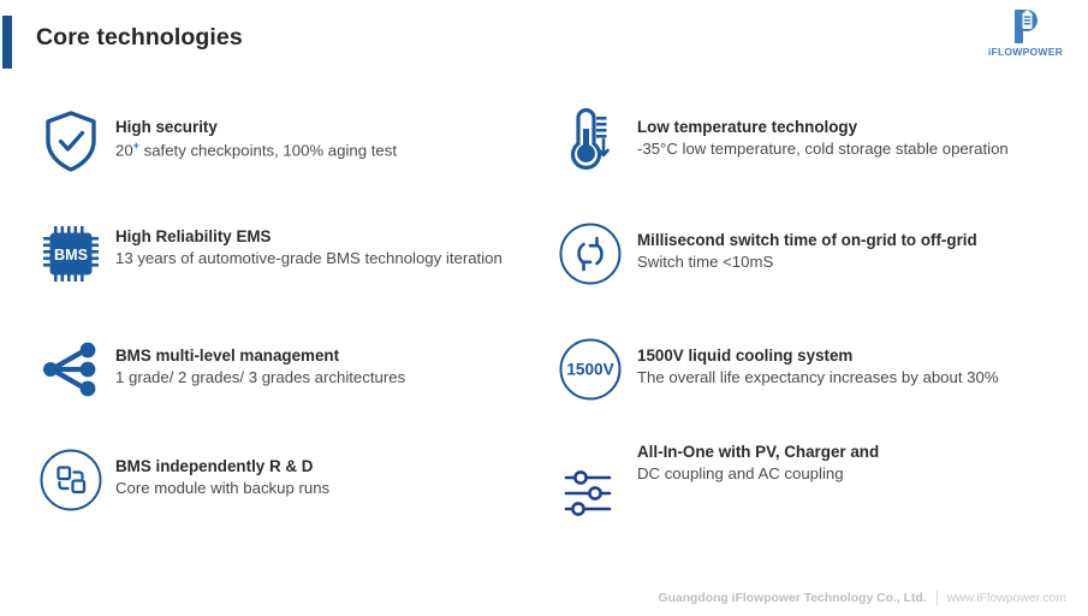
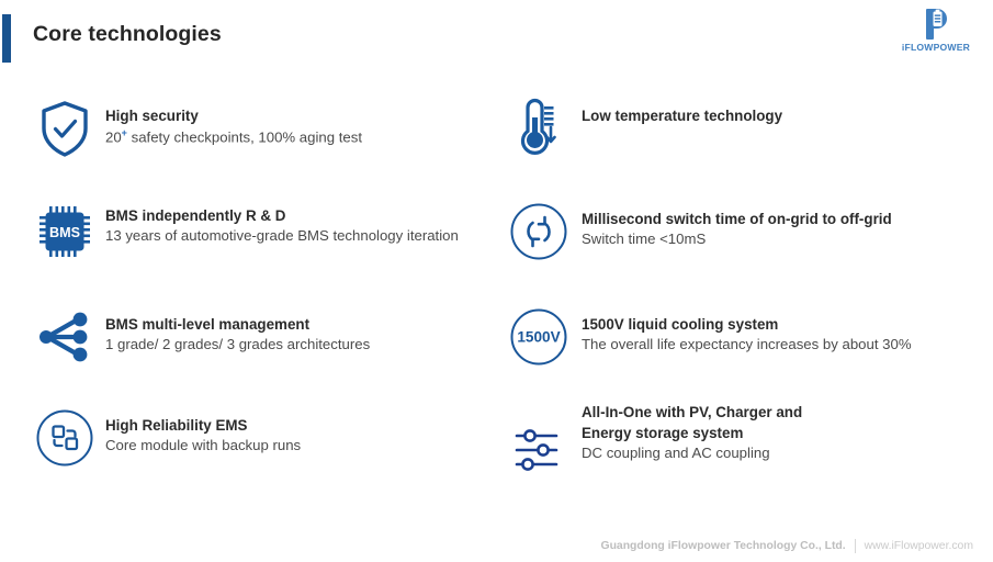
  Core technologies
  iFLOWPOWER
  High security
  20+ safety checkpoints, 100% aging test
  BMS
- High Reliability EMS
+ BMS independently R & D
  13 years of automotive-grade BMS technology iteration
  BMS multi-level management
  1 grade/ 2 grades/ 3 grades architectures
- BMS independently R & D
+ High Reliability EMS
  Core module with backup runs
  Low temperature technology
- -35°C low temperature, cold storage stable operation
  Millisecond switch time of on-grid to off-grid
  Switch time <10mS
  1500V
  1500V liquid cooling system
  The overall life expectancy increases by about 30%
  All-In-One with PV, Charger and
+ Energy storage system
  DC coupling and AC coupling
  Guangdong iFlowpower Technology Co., Ltd.
  www.iFlowpower.com
